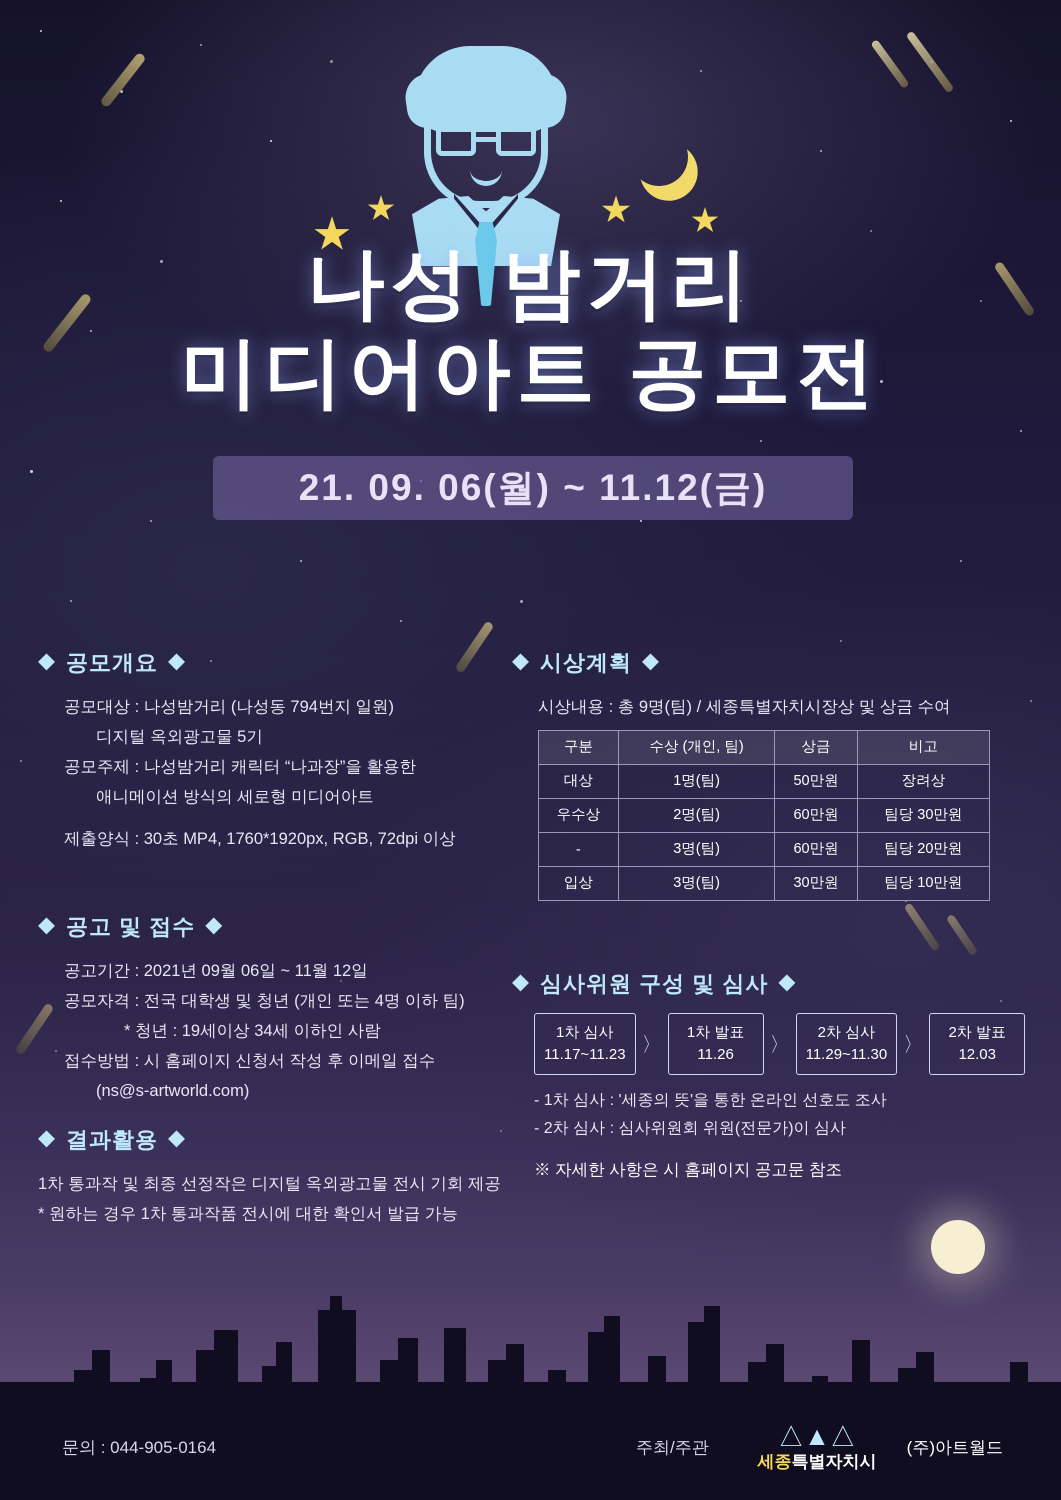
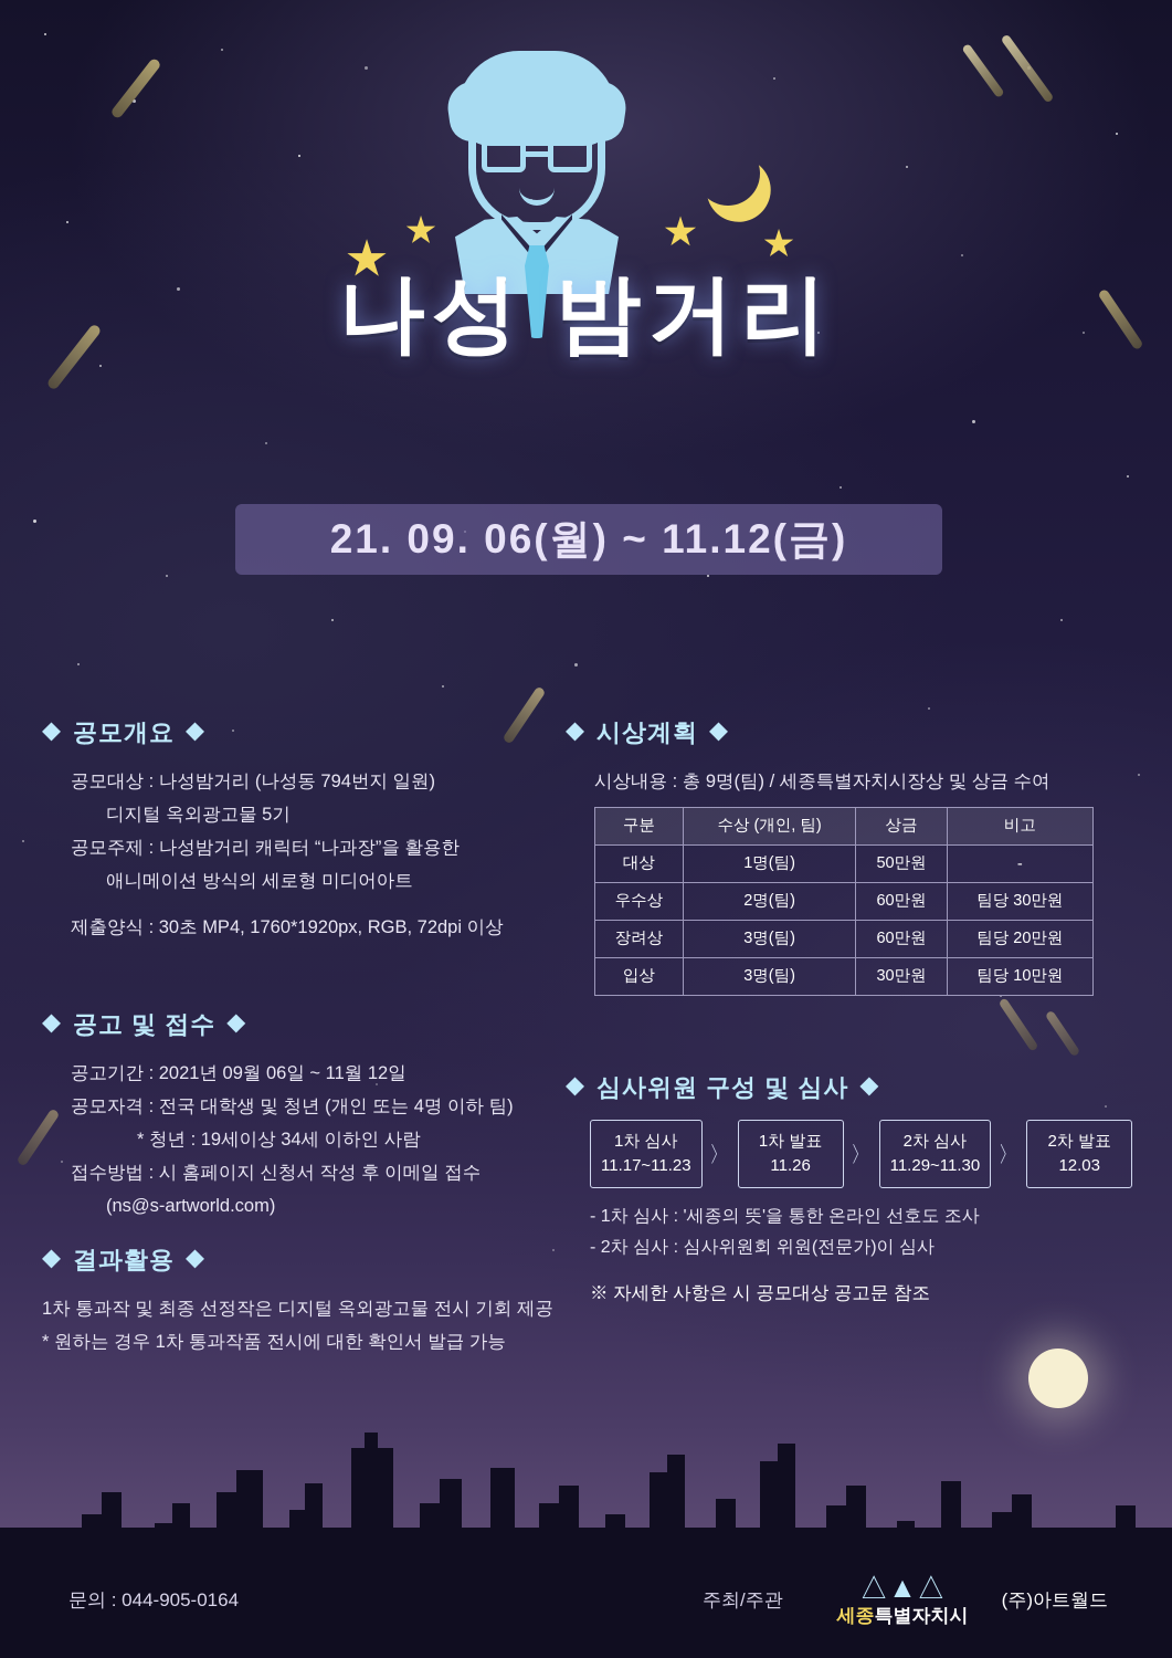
  ★
  ★
  ★
  ★
  나성 밤거리
- 미디어아트 공모전
  21. 09. 06(월) ~ 11.12(금)
  ◆
  공모개요
  ◆
  공모대상 : 나성밤거리 (나성동 794번지 일원)
  디지털 옥외광고물 5기
  공모주제 : 나성밤거리 캐릭터 “나과장”을 활용한
  애니메이션 방식의 세로형 미디어아트
  제출양식 : 30초 MP4, 1760*1920px, RGB, 72dpi 이상
  ◆
  공고 및 접수
  ◆
  공고기간 : 2021년 09월 06일 ~ 11월 12일
  공모자격 : 전국 대학생 및 청년 (개인 또는 4명 이하 팀)
  * 청년 : 19세이상 34세 이하인 사람
  접수방법 : 시 홈페이지 신청서 작성 후 이메일 접수
  (ns@s-artworld.com)
  ◆
  결과활용
  ◆
  1차 통과작 및 최종 선정작은 디지털 옥외광고물 전시 기회 제공
  * 원하는 경우 1차 통과작품 전시에 대한 확인서 발급 가능
  ◆
  시상계획
  ◆
  시상내용 : 총 9명(팀) / 세종특별자치시장상 및 상금 수여
  구분	수상 (개인, 팀)	상금	비고
- 대상	1명(팀)	50만원	장려상
+ 대상	1명(팀)	50만원	-
  우수상	2명(팀)	60만원	팀당 30만원
- -	3명(팀)	60만원	팀당 20만원
+ 장려상	3명(팀)	60만원	팀당 20만원
  입상	3명(팀)	30만원	팀당 10만원
  ◆
  심사위원 구성 및 심사
  ◆
  1차 심사
  11.17~11.23
  〉
  1차 발표
  11.26
  〉
  2차 심사
  11.29~11.30
  〉
  2차 발표
  12.03
  - 1차 심사 : '세종의 뜻'을 통한 온라인 선호도 조사
  - 2차 심사 : 심사위원회 위원(전문가)이 심사
- ※ 자세한 사항은 시 홈페이지 공고문 참조
+ ※ 자세한 사항은 시 공모대상 공고문 참조
  문의 : 044-905-0164
  주최/주관
  △▲△
  세종특별자치시
  (주)아트월드
